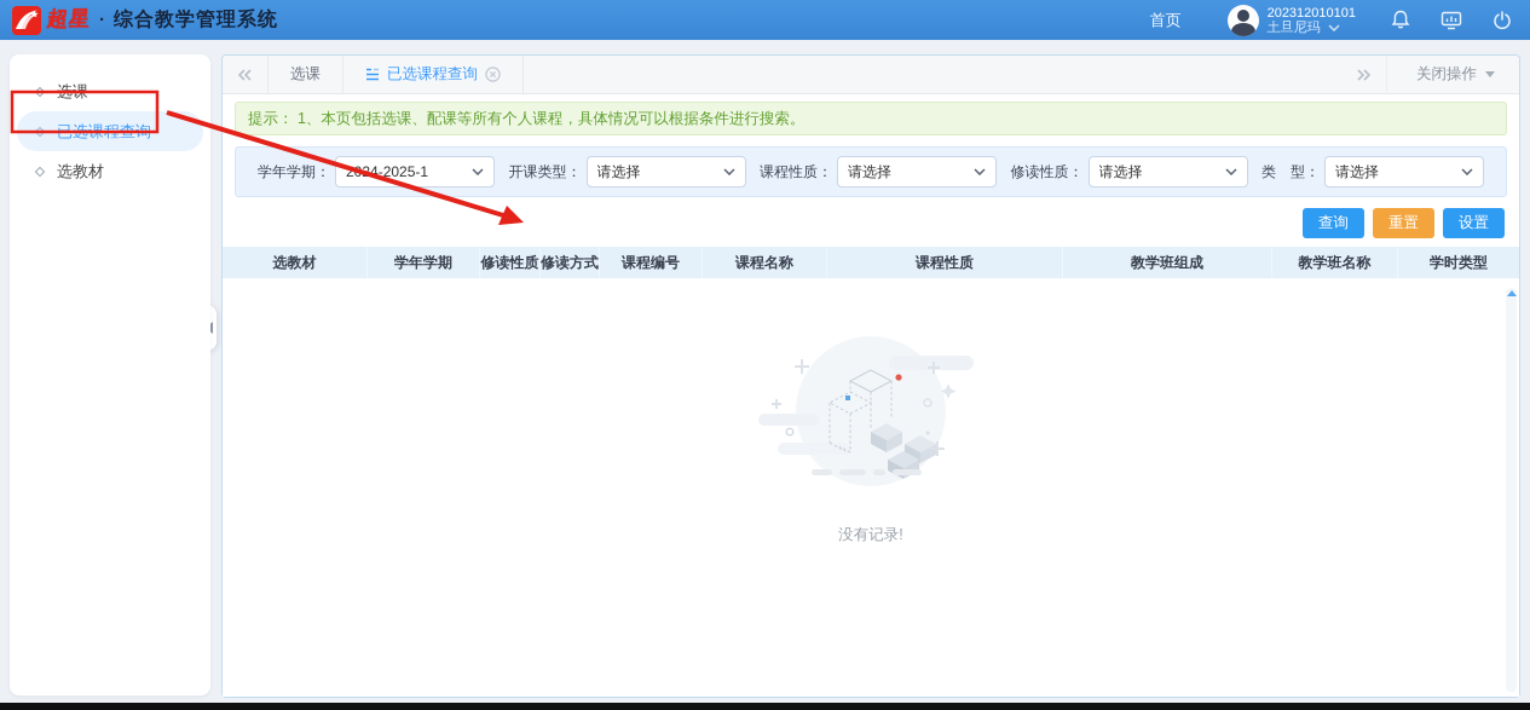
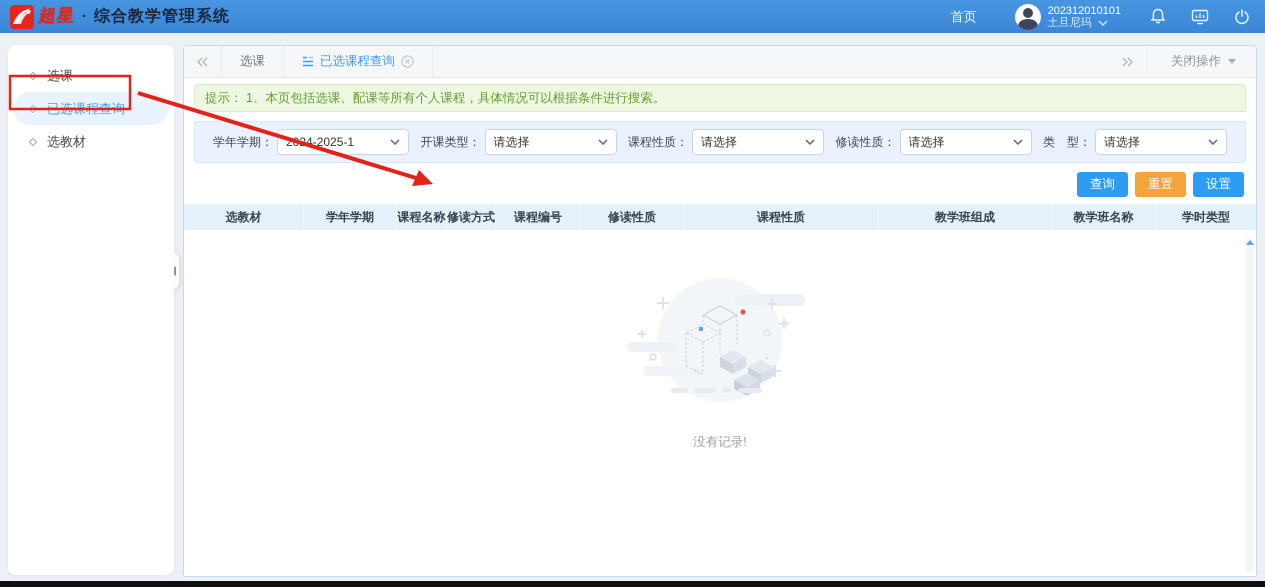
  ·
  综合教学管理系统
  首页
  202312010101
  土旦尼玛
  选教材
  选课
  已选课程查询
  关闭操作
  提示： 1、本页包括选课、配课等所有个人课程，具体情况可以根据条件进行搜索。
  学年学期：
  24-2025-1
  开课类型：
  请选择
  课程性质：
  请选择
  修读性质：
  请选择
  类 型：
  请选择
  查询
  重置
  设置
  选教材
  学年学期
- 修读性质
+ 课程名称
  修读方式
  课程编号
- 课程名称
+ 修读性质
  课程性质
  教学班组成
  教学班名称
  学时类型
  没有记录!
